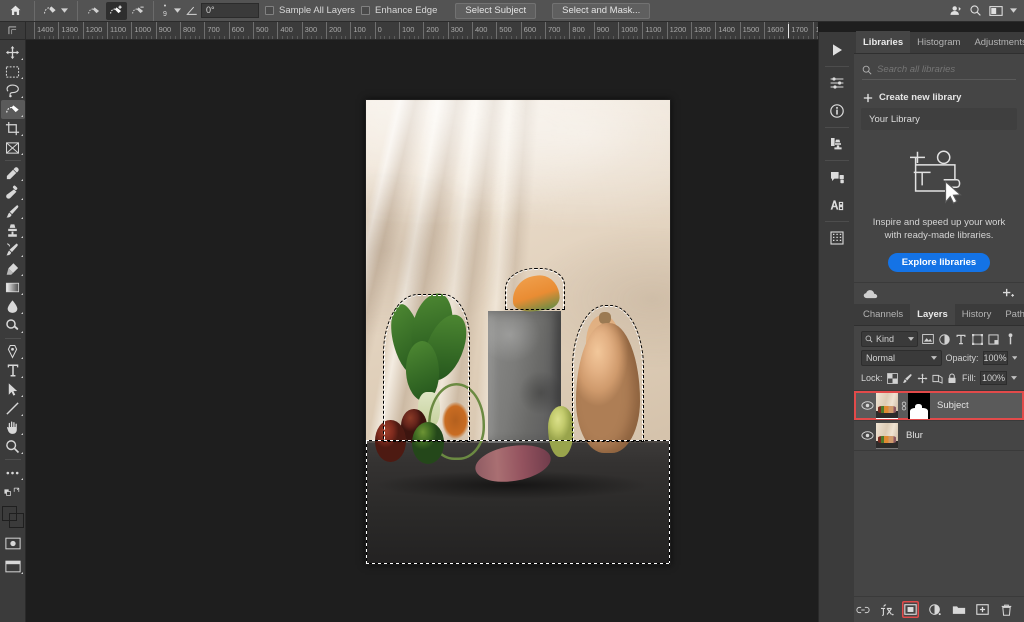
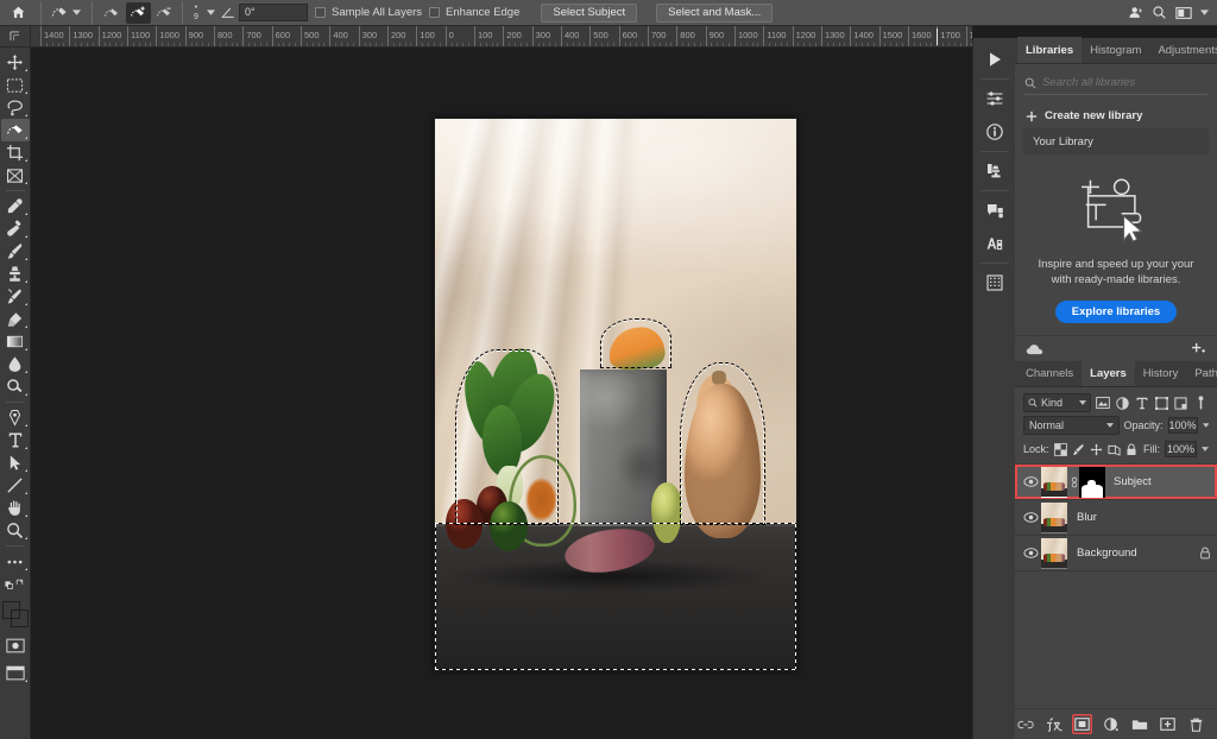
  0°
  Sample All Layers
  Enhance Edge
  Select Subject
  Select and Mask...
  1400
  1300
  1200
  1100
  1000
  900
  800
  700
  600
  500
  400
  300
  200
  100
  0
  100
  200
  300
  400
  500
  600
  700
  800
  900
  1000
  1100
  1200
  1300
  1400
  1500
  1600
  1700
  Libraries
  Histogram
  Adjustment
  Search all libraries
  Create new library
  Your Library
- Inspire and speed up your work with ready-made libraries.
+ Inspire and speed up your your with ready-made libraries.
  Explore libraries
  Channels
  Layers
  History
  Path
  Kind
  Normal
  Opacity:
  100%
  Lock:
  Fill:
  100%
  Subject
  Blur
+ Background
